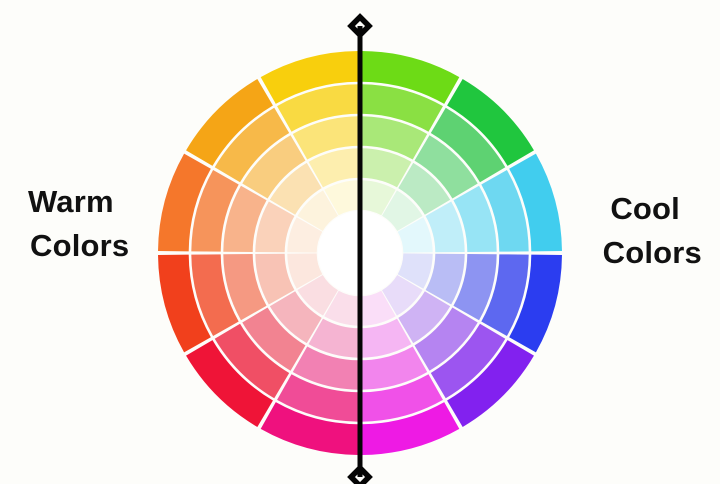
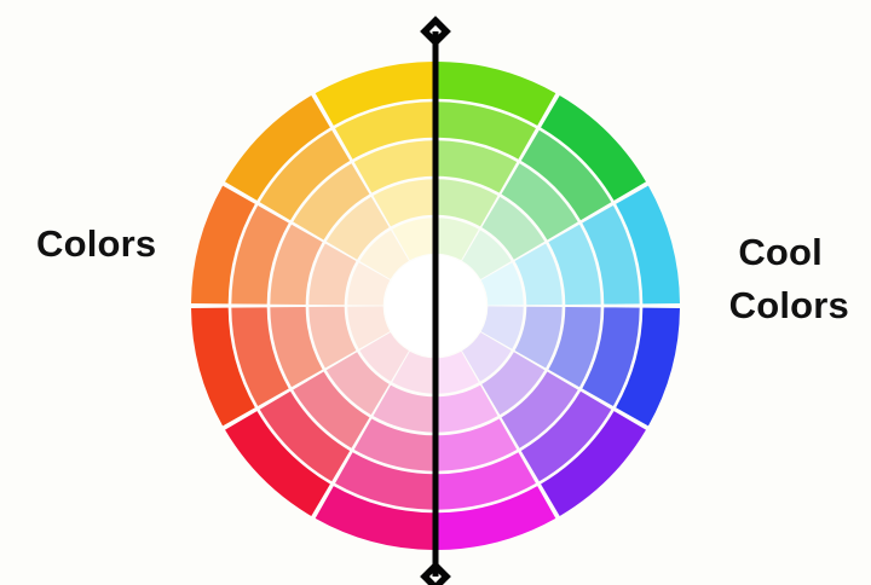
- Warm
  Colors
  Cool
  Colors
